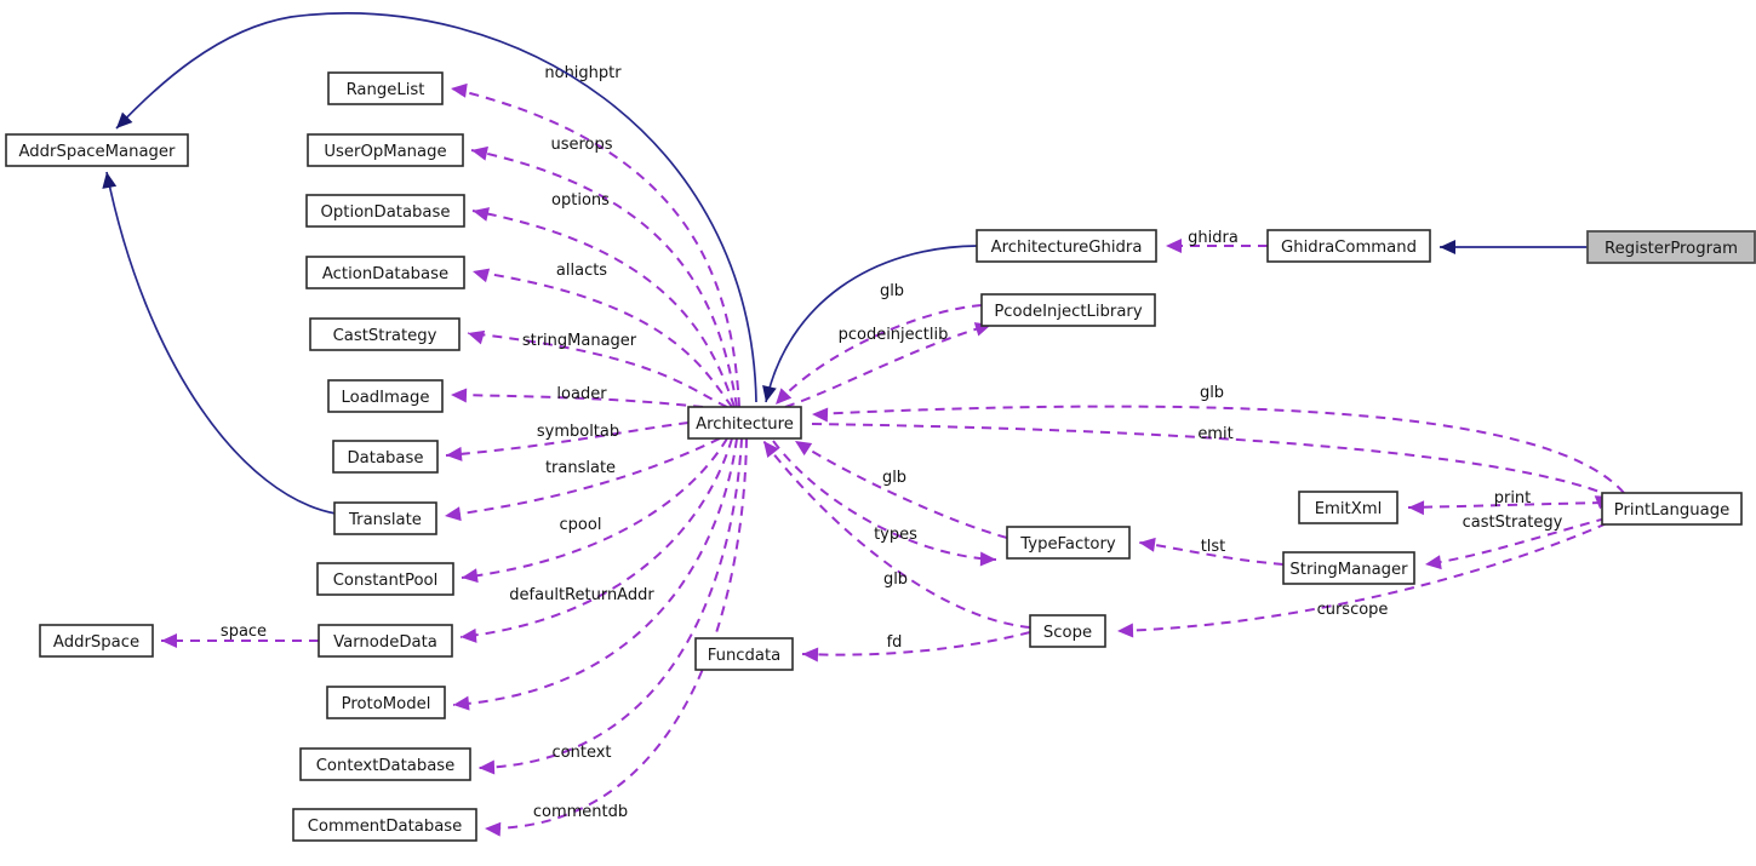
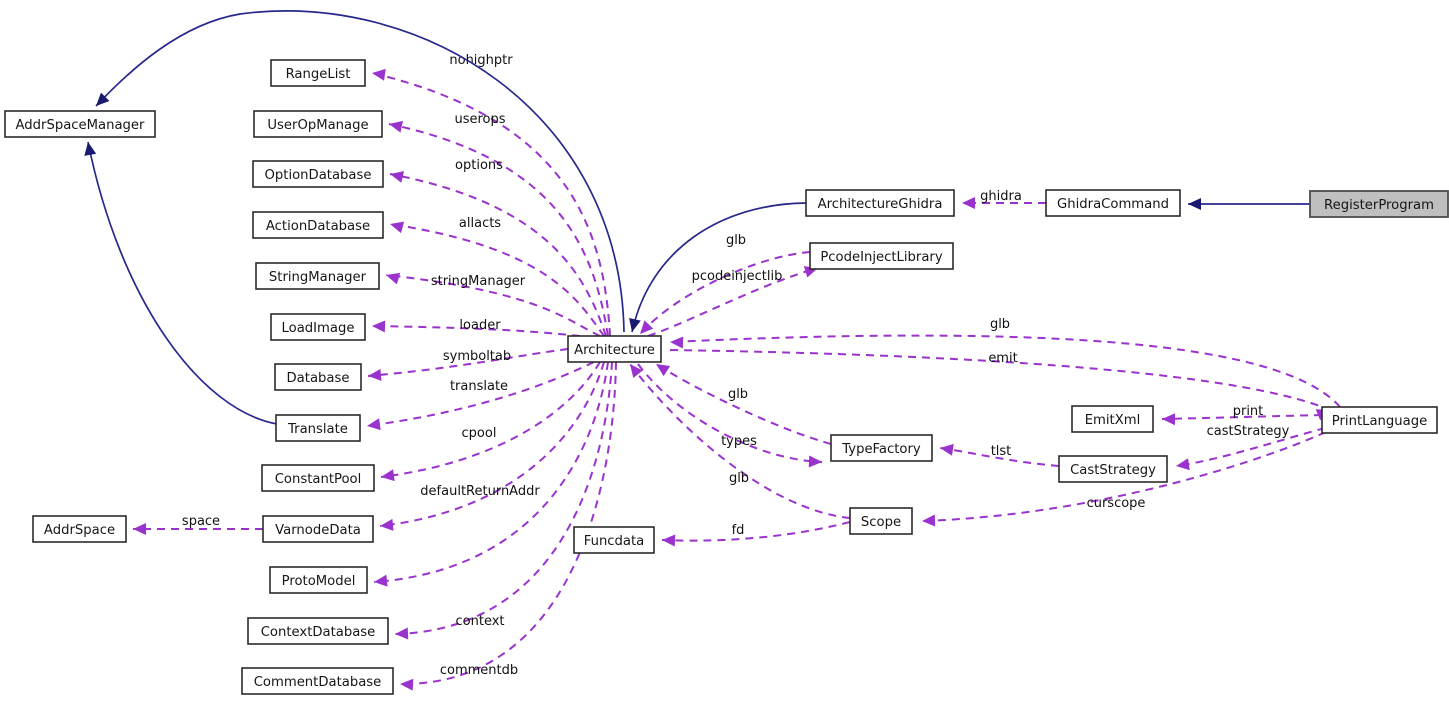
  nohighptr
  userops
  options
  allacts
  stringManager
  loader
  symboltab
  translate
  cpool
  defaultReturnAddr
  space
  context
  commentdb
  glb
  pcodeinjectlib
  ghidra
  glb
  emit
  glb
  types
  tlst
  glb
  fd
  print
  castStrategy
  curscope
  AddrSpaceManager
  RangeList
  UserOpManage
  OptionDatabase
  ActionDatabase
- CastStrategy
+ StringManager
  LoadImage
  Database
  Translate
  ConstantPool
  AddrSpace
  VarnodeData
  ProtoModel
  ContextDatabase
  CommentDatabase
  Architecture
  Funcdata
  ArchitectureGhidra
  GhidraCommand
  RegisterProgram
  PcodeInjectLibrary
  TypeFactory
  Scope
  EmitXml
- StringManager
+ CastStrategy
  PrintLanguage
